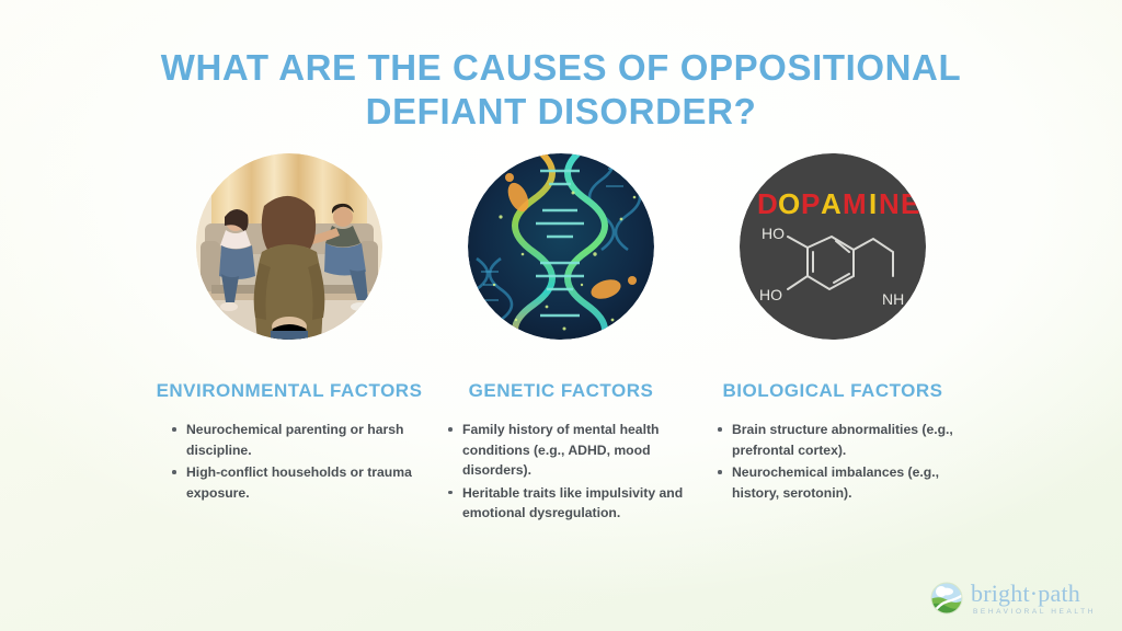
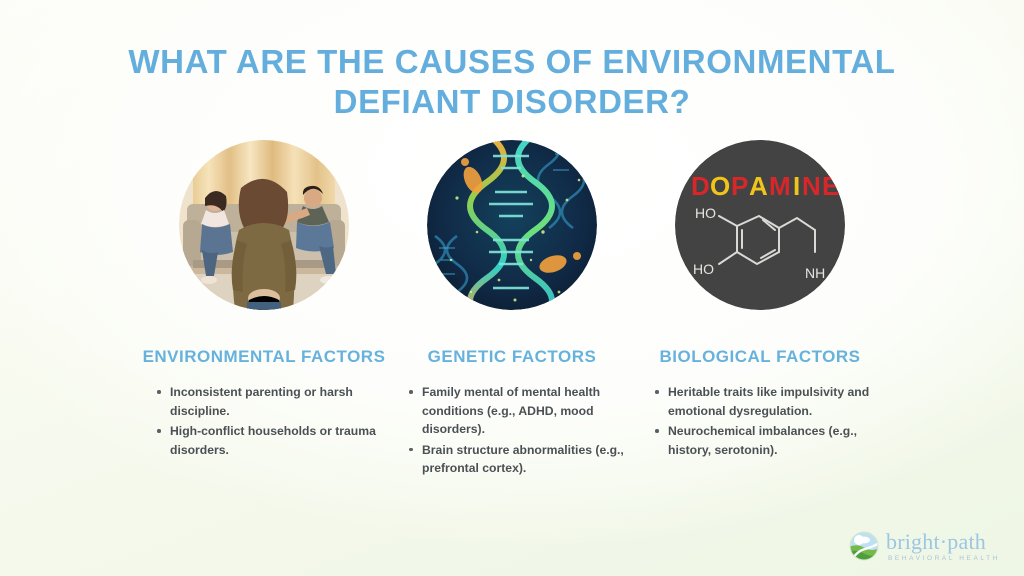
- WHAT ARE THE CAUSES OF OPPOSITIONAL
+ WHAT ARE THE CAUSES OF ENVIRONMENTAL
  DEFIANT DISORDER?
  ENVIRONMENTAL FACTORS
- Neurochemical parenting or harsh discipline.
+ Inconsistent parenting or harsh discipline.
- High-conflict households or trauma exposure.
+ High-conflict households or trauma disorders.
  GENETIC FACTORS
- Family history of mental health conditions (e.g., ADHD, mood disorders).
+ Family mental of mental health conditions (e.g., ADHD, mood disorders).
- Heritable traits like impulsivity and emotional dysregulation.
+ Brain structure abnormalities (e.g., prefrontal cortex).
  D
  O
  P
  A
  M
  I
  N
  E
  HO
  HO
  NH
  BIOLOGICAL FACTORS
- Brain structure abnormalities (e.g., prefrontal cortex).
+ Heritable traits like impulsivity and emotional dysregulation.
  Neurochemical imbalances (e.g., history, serotonin).
  bright·path
